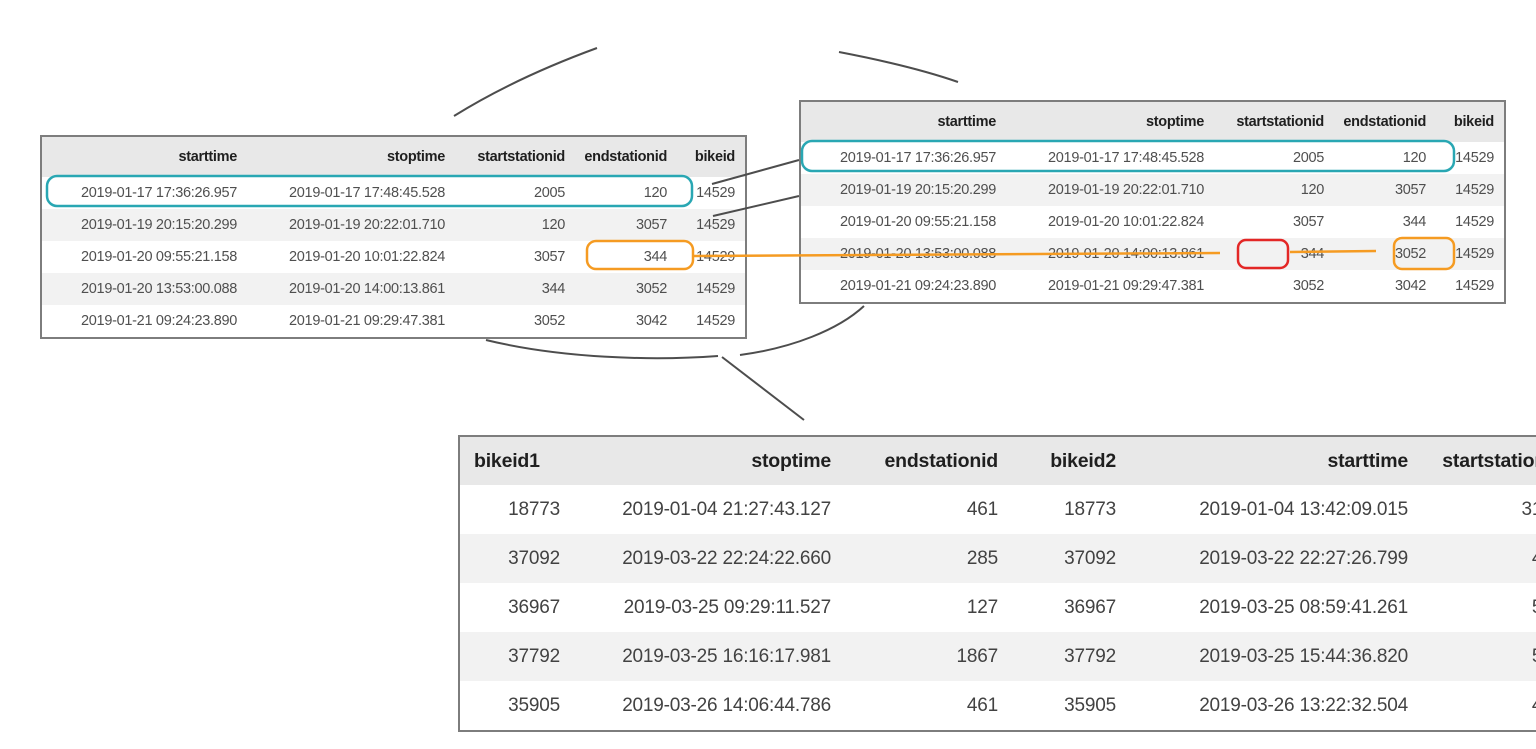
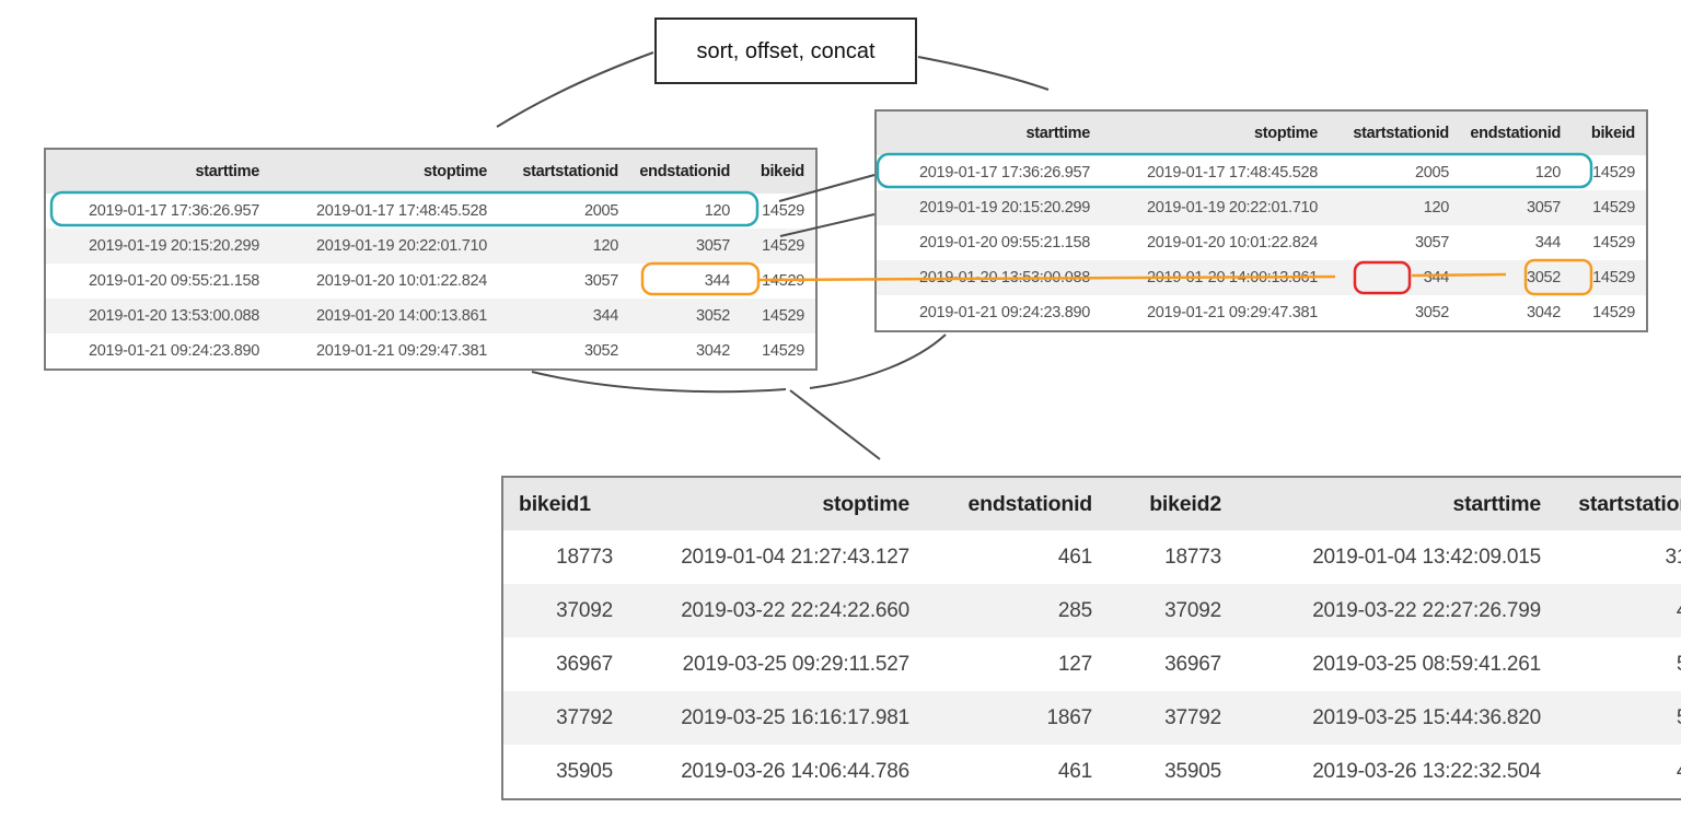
+ sort, offset, concat
  starttime	stoptime	startstationid	endstationid	bikeid
  2019-01-17 17:36:26.957	2019-01-17 17:48:45.528	2005	120	14529
  2019-01-19 20:15:20.299	2019-01-19 20:22:01.710	120	3057	14529
  2019-01-20 09:55:21.158	2019-01-20 10:01:22.824	3057	344
  2019-01-20 13:53:00.088	2019-01-20 14:00:13.861	344	3052	14529
  2019-01-21 09:24:23.890	2019-01-21 09:29:47.381	3052	3042	14529
  starttime	stoptime	startstationid	endstationid	bikeid
  2019-01-17 17:36:26.957	2019-01-17 17:48:45.528	2005	120	14529
  2019-01-19 20:15:20.299	2019-01-19 20:22:01.710	120	3057	14529
  2019-01-20 09:55:21.158	2019-01-20 10:01:22.824	3057	344	14529
  2019-01-21 09:24:23.890	2019-01-21 09:29:47.381	3052	3042	14529
  bikeid1	stoptime	endstationid	bikeid2	starttime	startstatio
  18773	2019-01-04 21:27:43.127	461	18773	2019-01-04 13:42:09.015	3
  37092	2019-03-22 22:24:22.660	285	37092	2019-03-22 22:27:26.799
  36967	2019-03-25 09:29:11.527	127	36967	2019-03-25 08:59:41.261
  37792	2019-03-25 16:16:17.981	1867	37792	2019-03-25 15:44:36.820
  35905	2019-03-26 14:06:44.786	461	35905	2019-03-26 13:22:32.504
